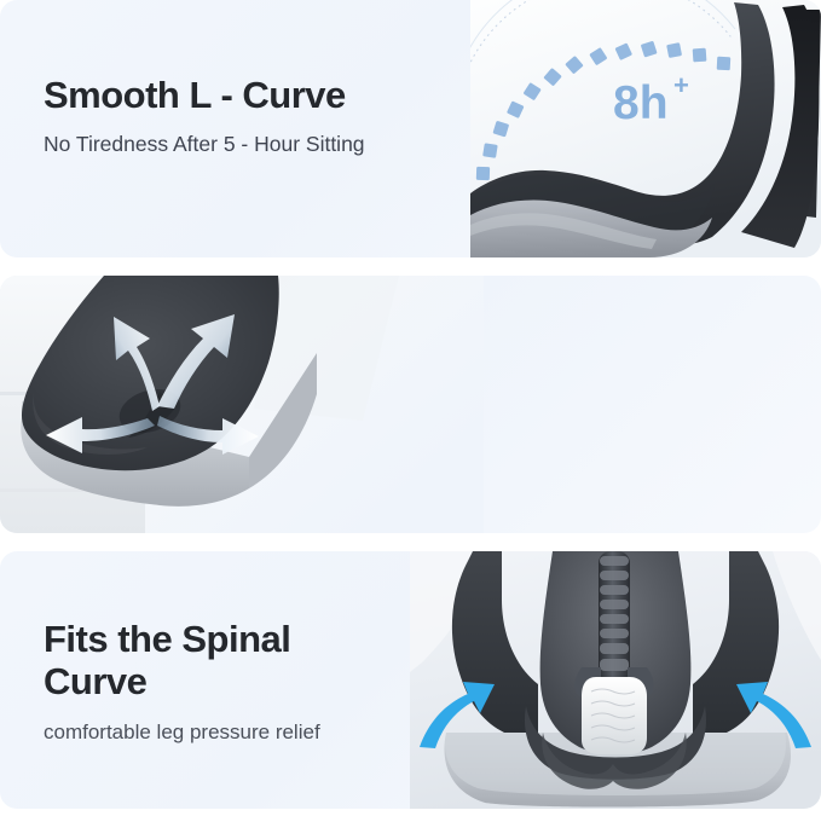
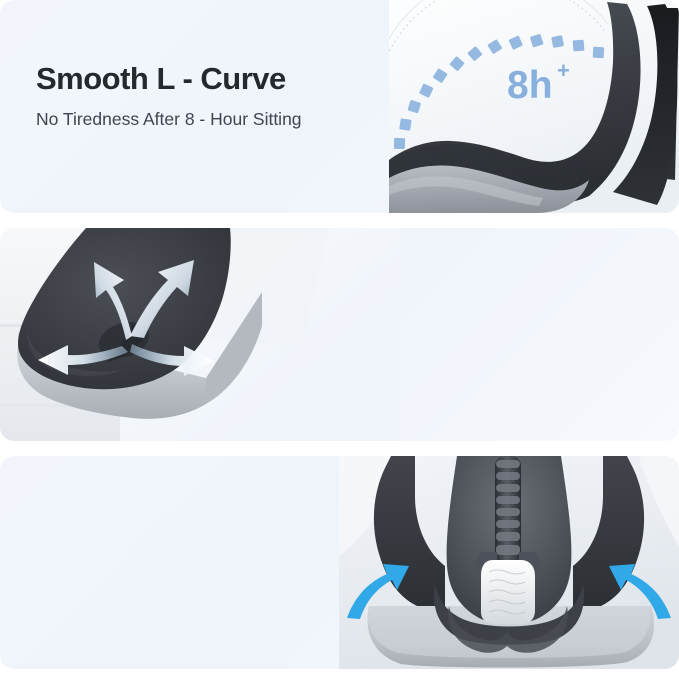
  8h
  +
  Smooth L - Curve
- No Tiredness After 5 - Hour Sitting
+ No Tiredness After 8 - Hour Sitting
- Fits the Spinal
- Curve
- comfortable leg pressure relief
